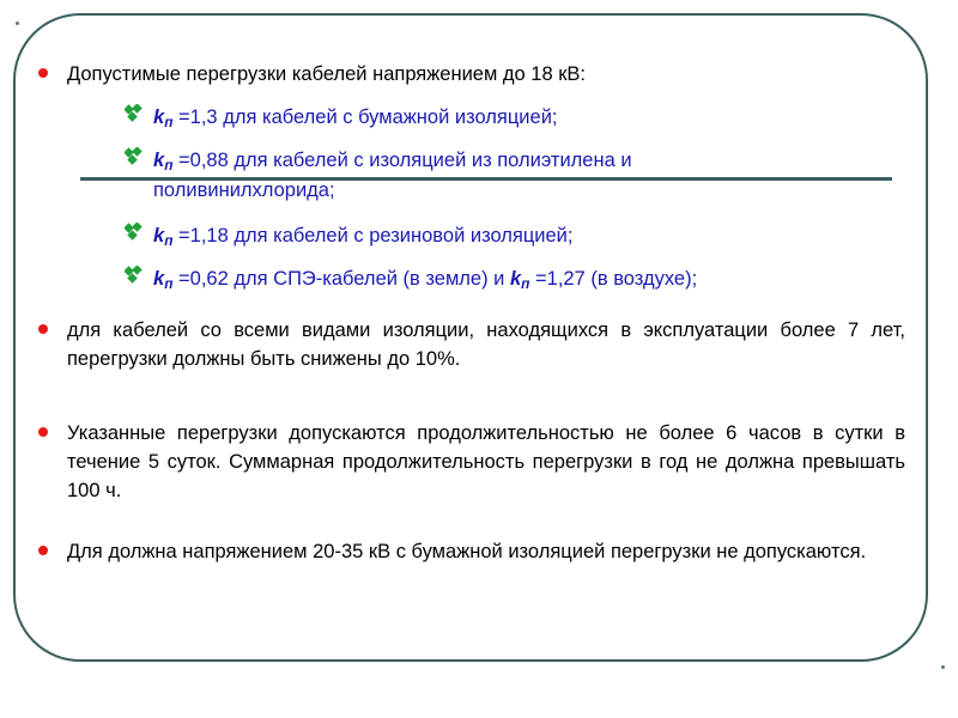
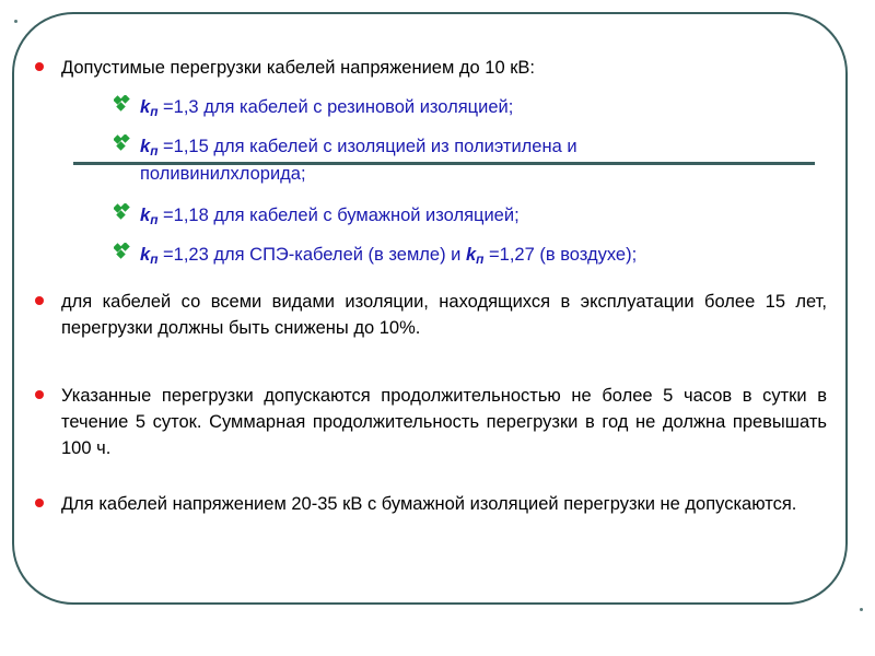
- Допустимые перегрузки кабелей напряжением до 18 кВ:
+ Допустимые перегрузки кабелей напряжением до 10 кВ:
- kп =1,3 для кабелей с бумажной изоляцией;
+ kп =1,3 для кабелей с резиновой изоляцией;
- kп =0,88 для кабелей с изоляцией из полиэтилена и
+ kп =1,15 для кабелей с изоляцией из полиэтилена и
  поливинилхлорида;
- kп =1,18 для кабелей с резиновой изоляцией;
+ kп =1,18 для кабелей с бумажной изоляцией;
- kп =0,62 для СПЭ-кабелей (в земле) и kп =1,27 (в воздухе);
+ kп =1,23 для СПЭ-кабелей (в земле) и kп =1,27 (в воздухе);
- для кабелей со всеми видами изоляции, находящихся в эксплуатации более 7 лет, перегрузки должны быть снижены до 10%.
+ для кабелей со всеми видами изоляции, находящихся в эксплуатации более 15 лет, перегрузки должны быть снижены до 10%.
- Указанные перегрузки допускаются продолжительностью не более 6 часов в сутки в течение 5 суток. Суммарная продолжительность перегрузки в год не должна превышать 100 ч.
+ Указанные перегрузки допускаются продолжительностью не более 5 часов в сутки в течение 5 суток. Суммарная продолжительность перегрузки в год не должна превышать 100 ч.
- Для должна напряжением 20-35 кВ с бумажной изоляцией перегрузки не допускаются.
+ Для кабелей напряжением 20-35 кВ с бумажной изоляцией перегрузки не допускаются.
